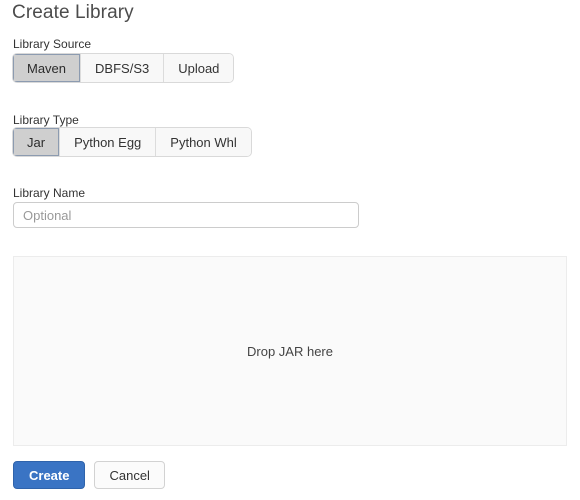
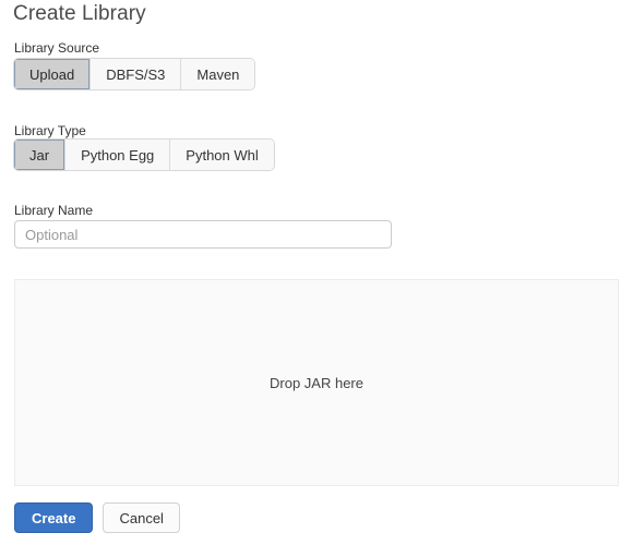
  Create Library
  Library Source
- Maven
+ Upload
  DBFS/S3
- Upload
+ Maven
  Library Type
  Jar
  Python Egg
  Python Whl
  Library Name
  Optional
  Drop JAR here
  Create
  Cancel
